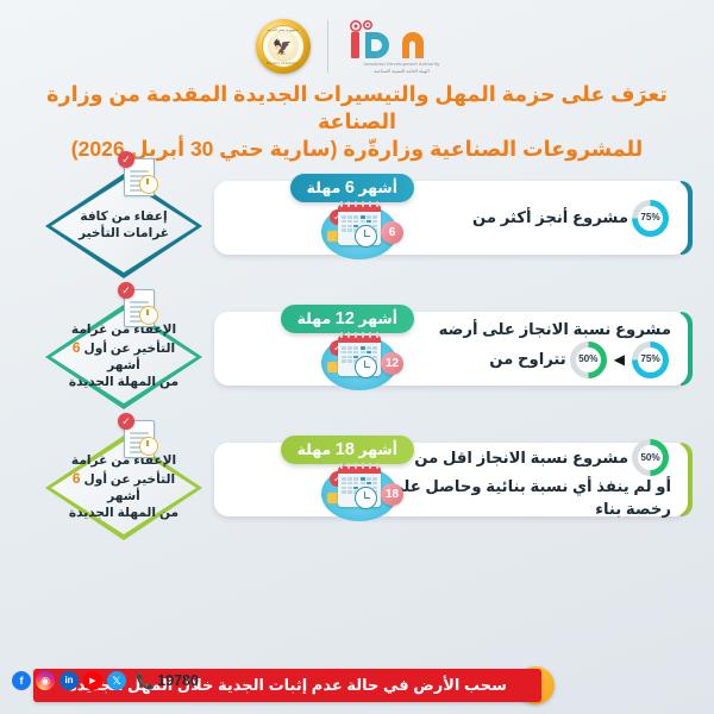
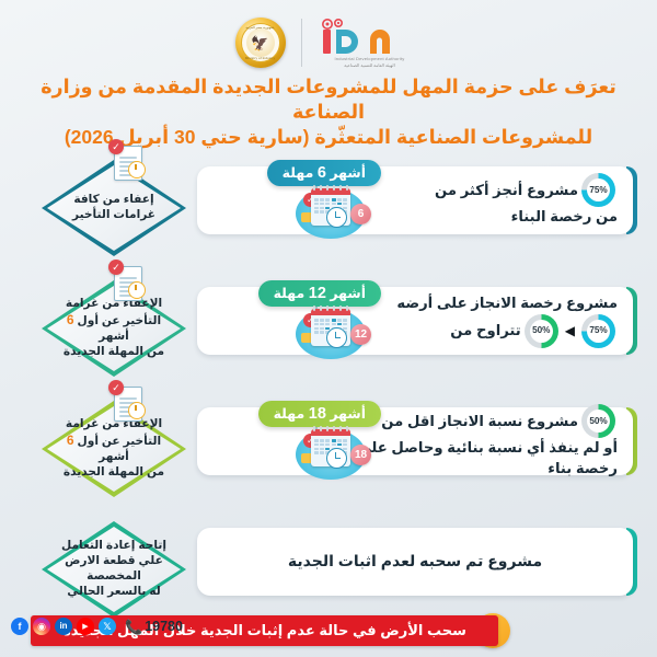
  🦅
- تعرَف على حزمة المهل والتيسيرات الجديدة المقدمة من وزارة الصناعة
+ تعرَف على حزمة المهل للمشروعات الجديدة المقدمة من وزارة الصناعة
- للمشروعات الصناعية وزارةّرة (سارية حتي 30 أبريل 2026)
+ للمشروعات الصناعية المتعثّرة (سارية حتي 30 أبريل 2026)
  75%
  مشروع أنجز أكثر من
+ من رخصة البناء
  أشهر 6 مهلة
  6
  إعفاء من كافة
  غرامات التأخير
  ✓
- مشروع نسبة الانجاز على أرضه
+ مشروع رخصة الانجاز على أرضه
  75%
  ◀
  50%
  تتراوح من
  أشهر 12 مهلة
  12
  الإعفاء من غرامة
  التأخير عن أول 6 أشهر
  من المهلة الجديدة
  ✓
  50%
  مشروع نسبة الانجاز اقل من
  أو لم ينفذ أي نسبة بنائية وحاصل عل
  رخصة بناء
  أشهر 18 مهلة
  18
  الإعفاء من غرامة
  التأخير عن أول 6 أشهر
  من المهلة الجديدة
  ✓
+ مشروع تم سحبه لعدم اثبات الجدية
+ إتاحة إعادة التعامل
+ علي قطعة الارض المخصصة
+ له بالسعر الحالي
  سحب الأرض في حالة عدم إثبات الجدية خلال المهلجد
  f
  ◉
  in
  𝕏
  📞
  19780
